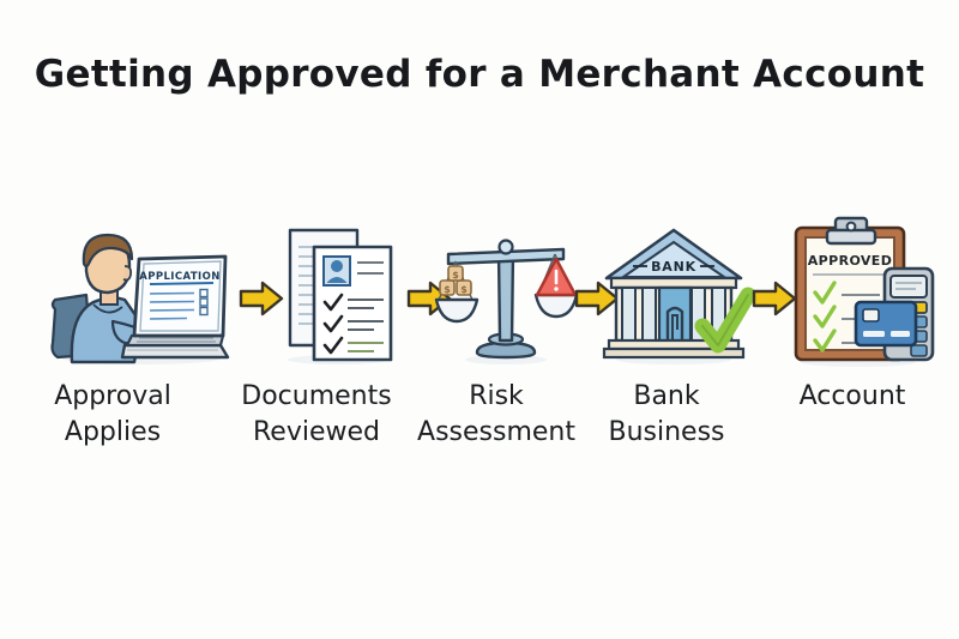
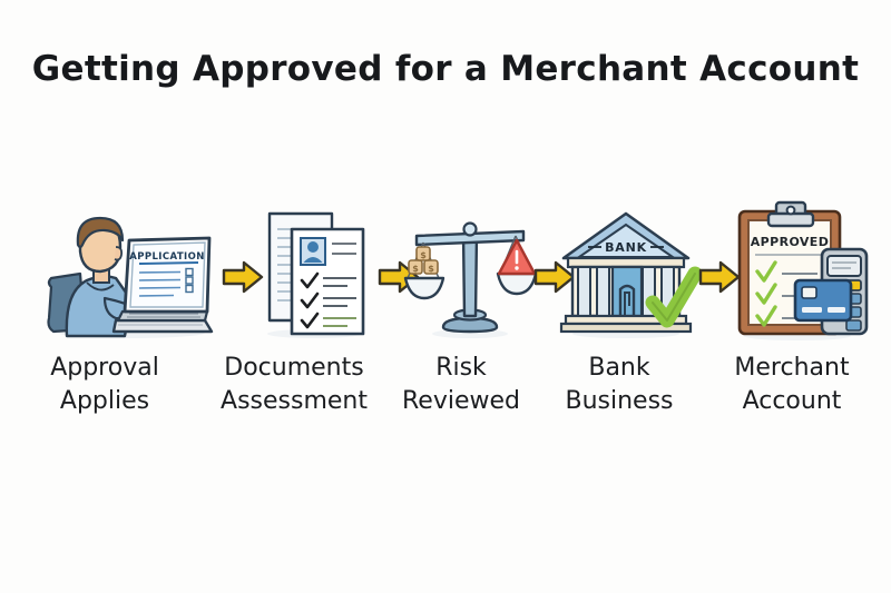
  Getting Approved for a Merchant Account
  APPLICATION
  $
  $
  $
  BANK
  APPROVED
  Approval
  Applies
  Documents
- Reviewed
+ Assessment
  Risk
- Assessment
+ Reviewed
  Bank
  Business
+ Merchant
  Account
